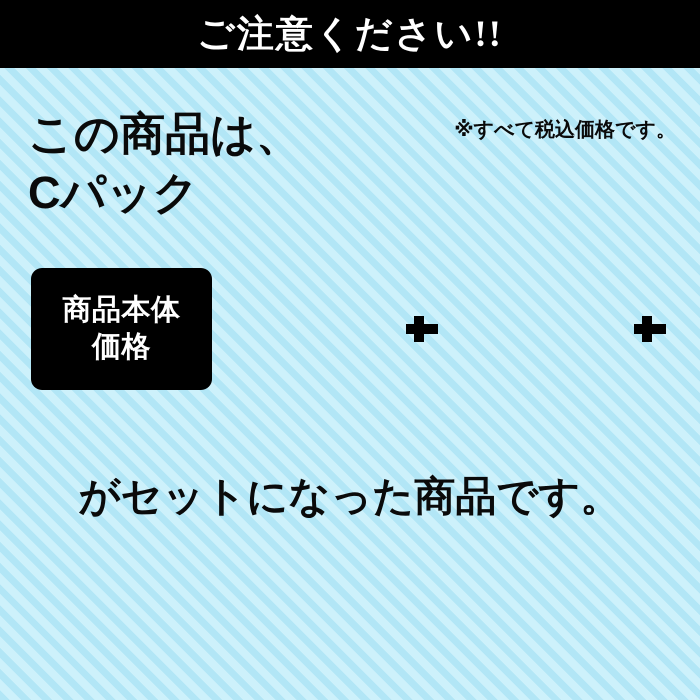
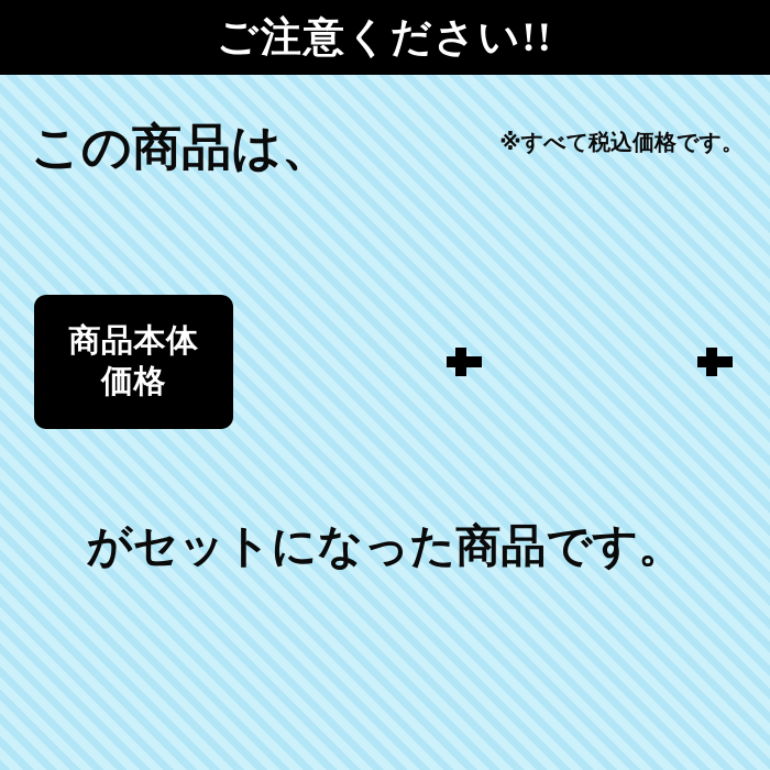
  ご注意ください!!
  この商品は、
- Cパック
  ※すべて税込価格です。
  商品本体
  価格
  がセットになった商品です。
